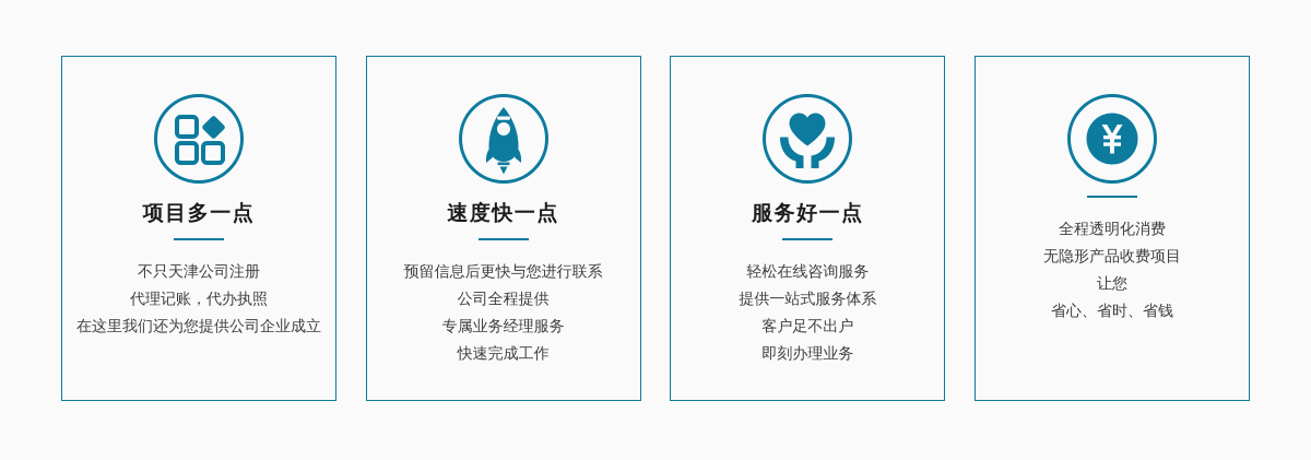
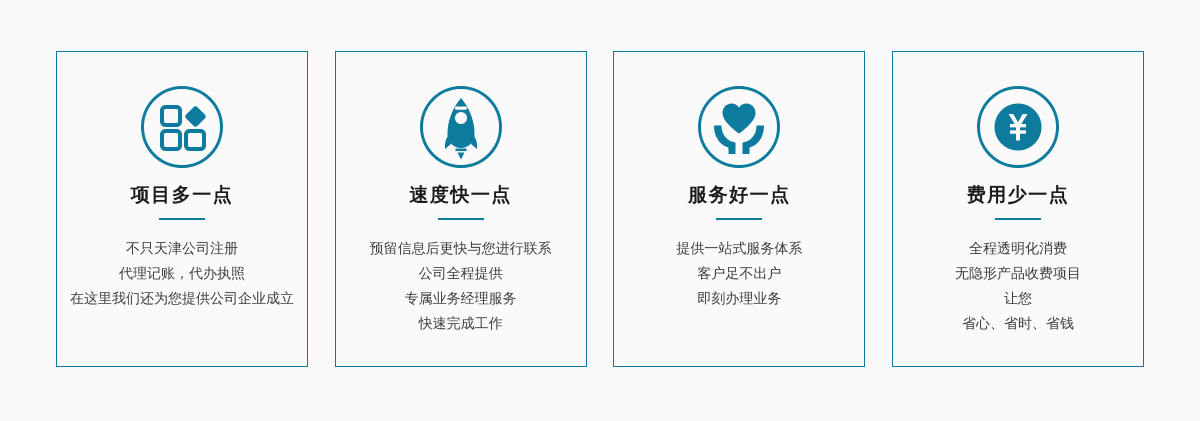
  项目多一点
  不只天津公司注册
  代理记账，代办执照
  在这里我们还为您提供公司企业成立
  速度快一点
  预留信息后更快与您进行联系
  公司全程提供
  专属业务经理服务
  快速完成工作
  服务好一点
- 轻松在线咨询服务
  提供一站式服务体系
  客户足不出户
  即刻办理业务
+ 费用少一点
  全程透明化消费
  无隐形产品收费项目
  让您
  省心、省时、省钱
